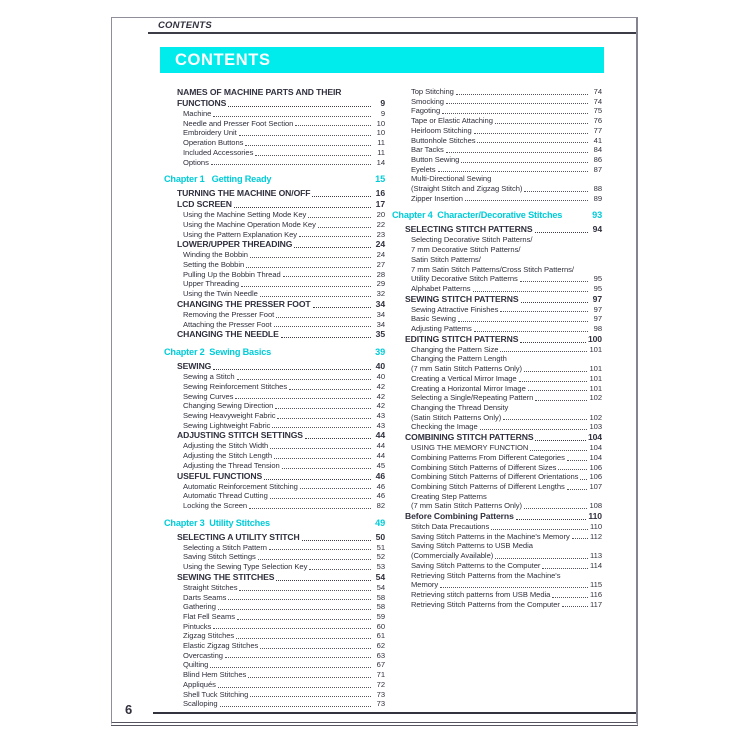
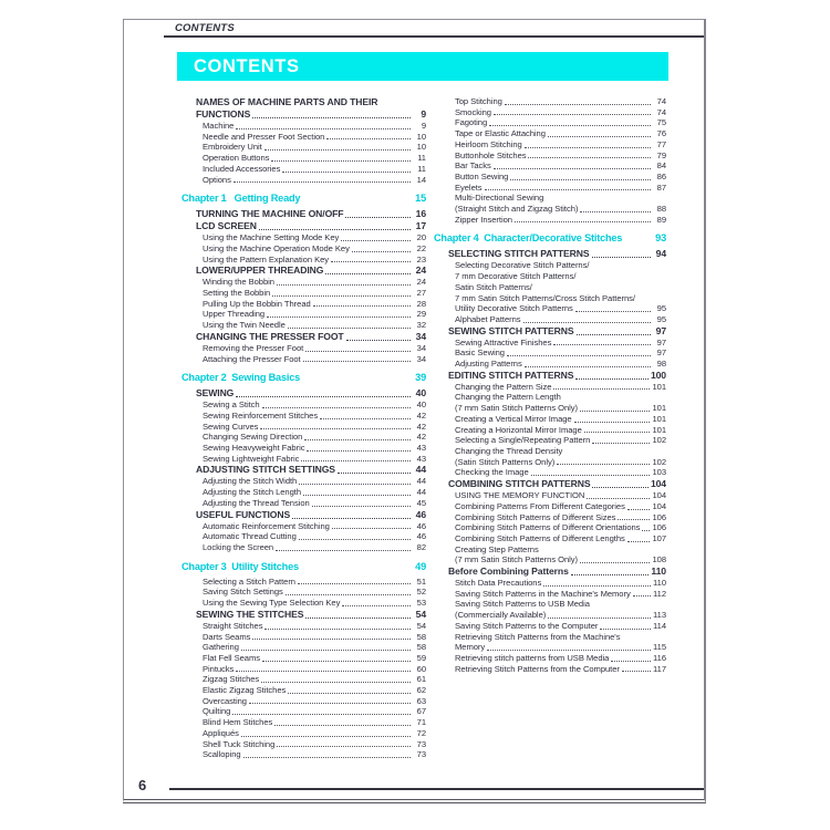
  CONTENTS
  CONTENTS
  NAMES OF MACHINE PARTS AND THEIR
  FUNCTIONS
  9
  Machine
  9
  Needle and Presser Foot Section
  10
  Embroidery Unit
  10
  Operation Buttons
  11
  Included Accessories
  11
  Options
  14
  Chapter 1 Getting Ready
  15
  TURNING THE MACHINE ON/OFF
  16
  LCD SCREEN
  17
  Using the Machine Setting Mode Key
  20
  Using the Machine Operation Mode Key
  22
  Using the Pattern Explanation Key
  23
  LOWER/UPPER THREADING
  24
  Winding the Bobbin
  24
  Setting the Bobbin
  27
  Pulling Up the Bobbin Thread
  28
  Upper Threading
  29
  Using the Twin Needle
  32
  CHANGING THE PRESSER FOOT
  34
  Removing the Presser Foot
  34
  Attaching the Presser Foot
  34
- CHANGING THE NEEDLE
- 35
  Chapter 2 Sewing Basics
  39
  SEWING
  40
  Sewing a Stitch
  40
  Sewing Reinforcement Stitches
  42
  Sewing Curves
  42
  Changing Sewing Direction
  42
  Sewing Heavyweight Fabric
  43
  Sewing Lightweight Fabric
  43
  ADJUSTING STITCH SETTINGS
  44
  Adjusting the Stitch Width
  44
  Adjusting the Stitch Length
  44
  Adjusting the Thread Tension
  45
  USEFUL FUNCTIONS
  46
  Automatic Reinforcement Stitching
  46
  Automatic Thread Cutting
  46
  Locking the Screen
  82
  Chapter 3 Utility Stitches
  49
- SELECTING A UTILITY STITCH
- 50
  Selecting a Stitch Pattern
  51
  Saving Stitch Settings
  52
  Using the Sewing Type Selection Key
  53
  SEWING THE STITCHES
  54
  Straight Stitches
  54
  Darts Seams
  58
  Gathering
  58
  Flat Fell Seams
  59
  Pintucks
  60
  Zigzag Stitches
  61
  Elastic Zigzag Stitches
  62
  Overcasting
  63
  Quilting
  67
  Blind Hem Stitches
  71
  Appliqués
  72
  Shell Tuck Stitching
  73
  Scalloping
  73
  Top Stitching
  74
  Smocking
  74
  Fagoting
  75
  Tape or Elastic Attaching
  76
  Heirloom Stitching
  77
  Buttonhole Stitches
- 41
+ 79
  Bar Tacks
  84
  Button Sewing
  86
  Eyelets
  87
  Multi-Directional Sewing
  (Straight Stitch and Zigzag Stitch)
  88
  Zipper Insertion
  89
  Chapter 4 Character/Decorative Stitches
  93
  SELECTING STITCH PATTERNS
  94
  Selecting Decorative Stitch Patterns/
  7 mm Decorative Stitch Patterns/
  Satin Stitch Patterns/
  7 mm Satin Stitch Patterns/Cross Stitch Patterns/
  Utility Decorative Stitch Patterns
  95
  Alphabet Patterns
  95
  SEWING STITCH PATTERNS
  97
  Sewing Attractive Finishes
  97
  Basic Sewing
  97
  Adjusting Patterns
  98
  EDITING STITCH PATTERNS
  100
  Changing the Pattern Size
  101
  Changing the Pattern Length
  (7 mm Satin Stitch Patterns Only)
  101
  Creating a Vertical Mirror Image
  101
  Creating a Horizontal Mirror Image
  101
  Selecting a Single/Repeating Pattern
  102
  Changing the Thread Density
  (Satin Stitch Patterns Only)
  102
  Checking the Image
  103
  COMBINING STITCH PATTERNS
  104
  USING THE MEMORY FUNCTION
  104
  Combining Patterns From Different Categories
  104
  Combining Stitch Patterns of Different Sizes
  106
  Combining Stitch Patterns of Different Orientations
  106
  Combining Stitch Patterns of Different Lengths
  107
  Creating Step Patterns
  (7 mm Satin Stitch Patterns Only)
  108
  Before Combining Patterns
  110
  Stitch Data Precautions
  110
  Saving Stitch Patterns in the Machine's Memory
  112
  Saving Stitch Patterns to USB Media
  (Commercially Available)
  113
  Saving Stitch Patterns to the Computer
  114
  Retrieving Stitch Patterns from the Machine's
  Memory
  115
  Retrieving stitch patterns from USB Media
  116
  Retrieving Stitch Patterns from the Computer
  117
  6
